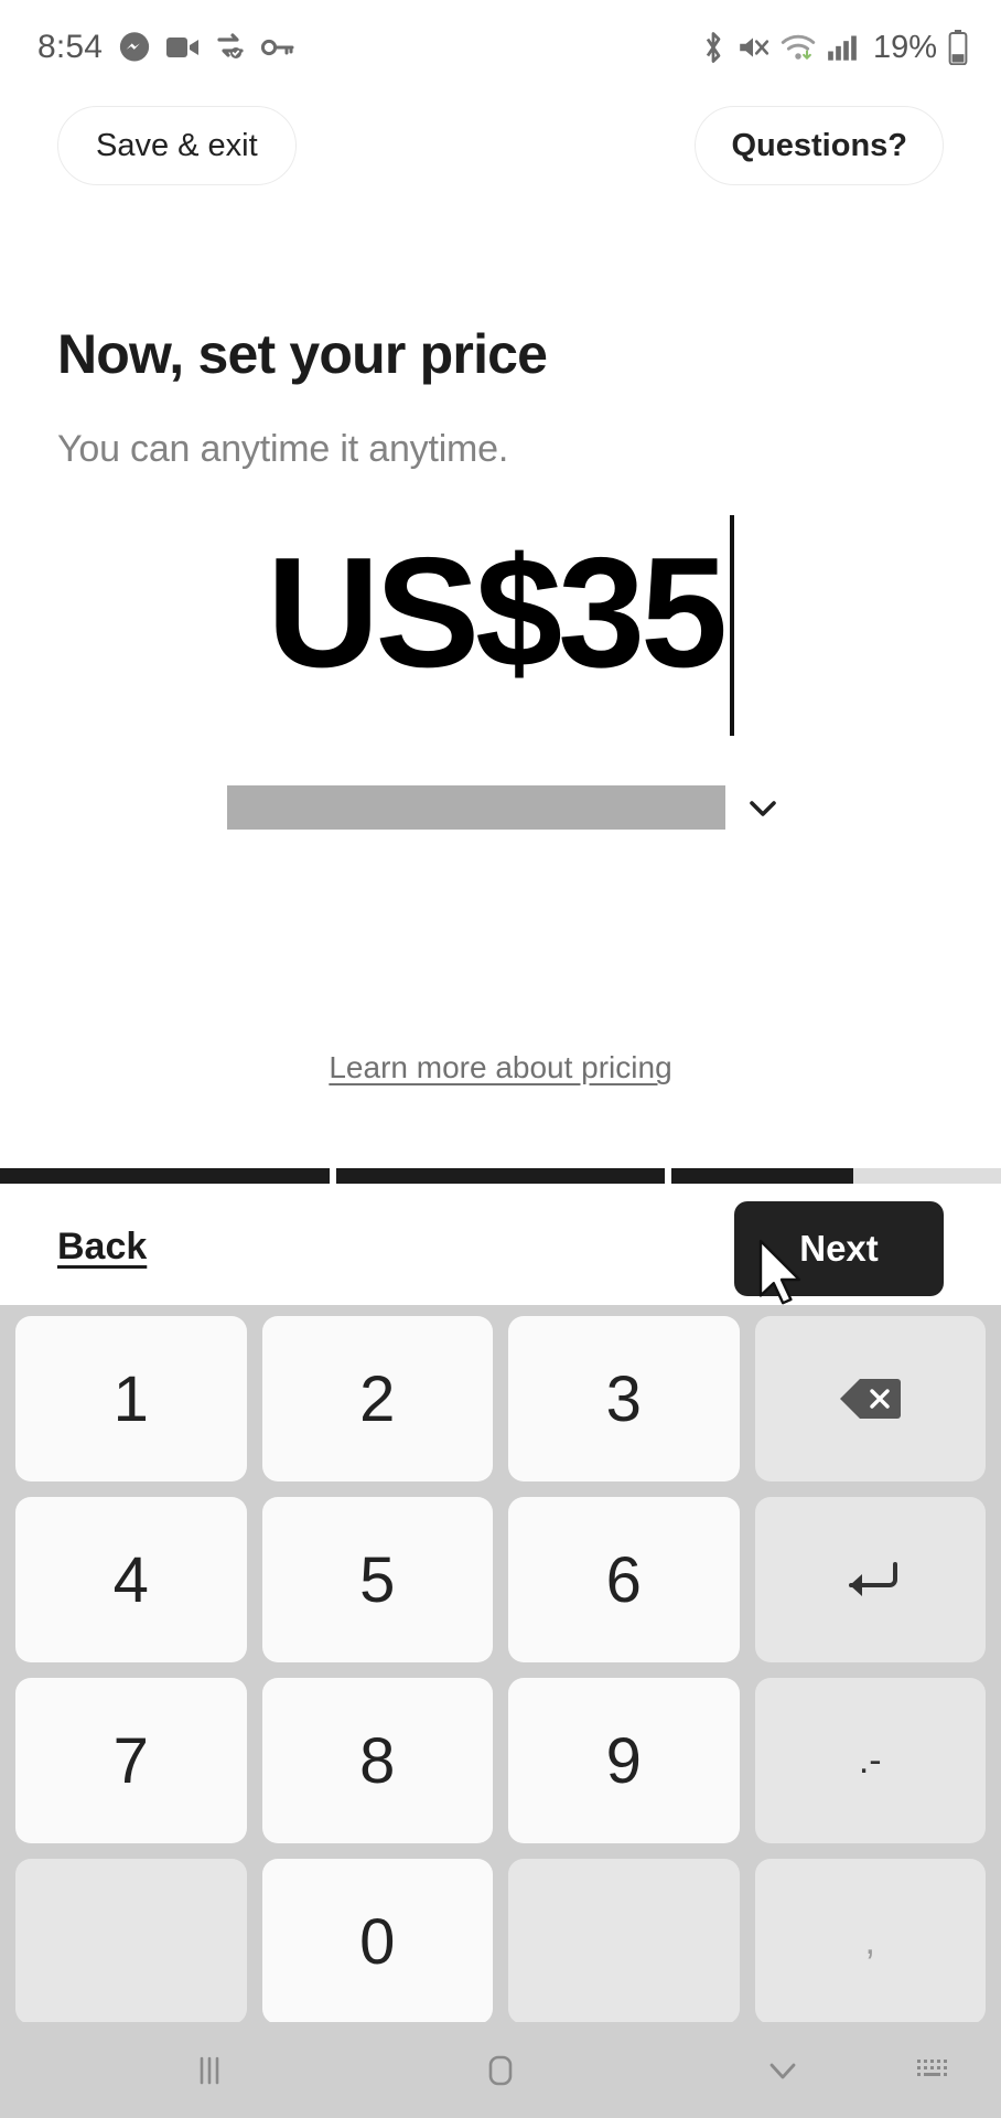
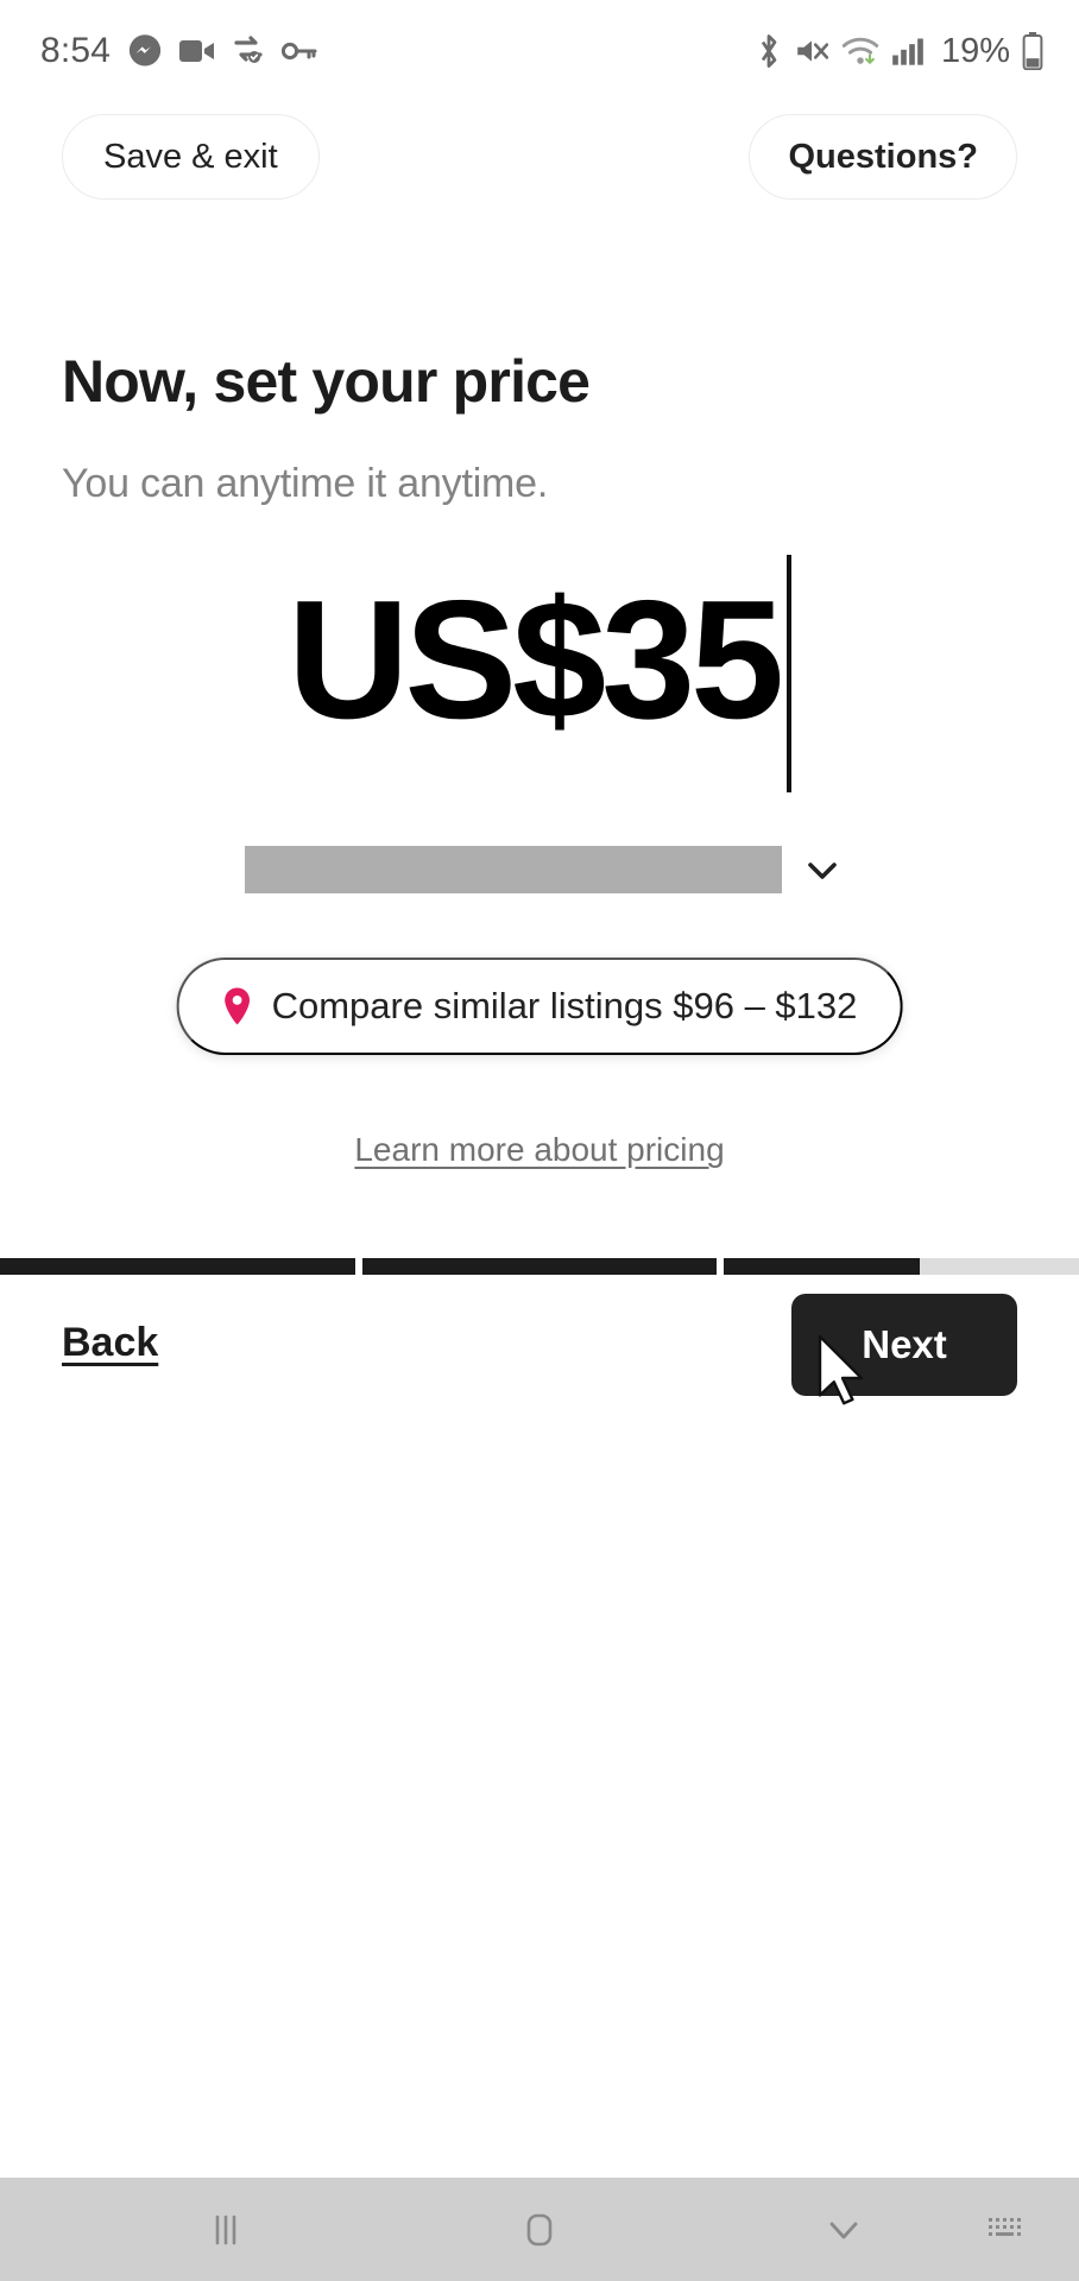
  8:54
  19%
  Save & exit
  Questions?
  Now, set your price
  You can anytime it anytime.
  US$35
+ Compare similar listings $96 – $132
  Learn more about pricing
  Back
  Next
- 1
- 2
- 3
- 4
- 5
- 6
- 7
- 8
- 9
- .-
- 0
- ,
